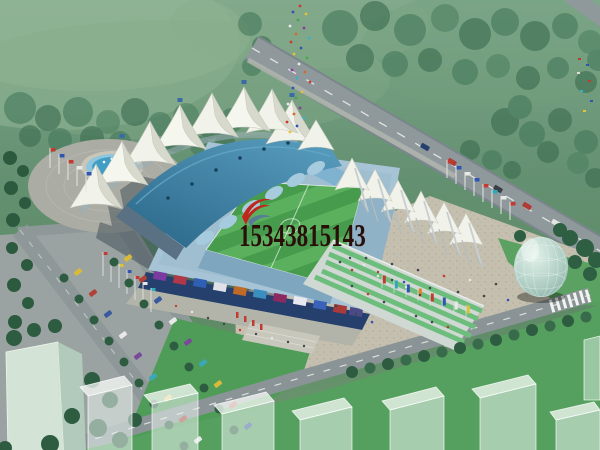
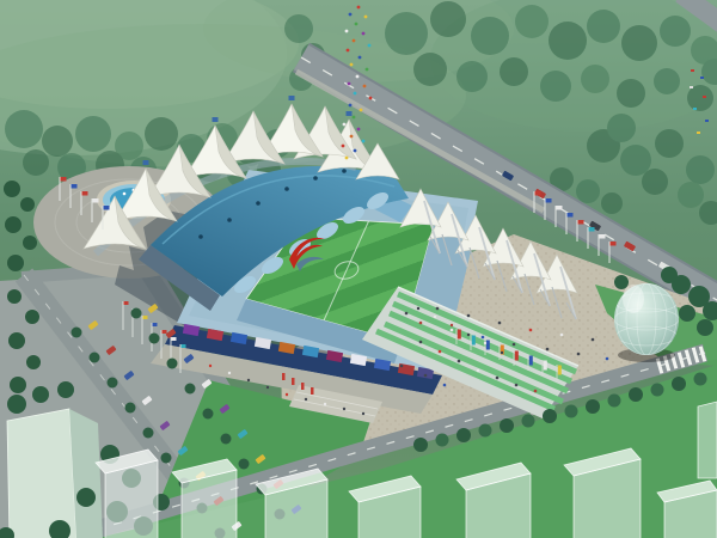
- 15343815143
